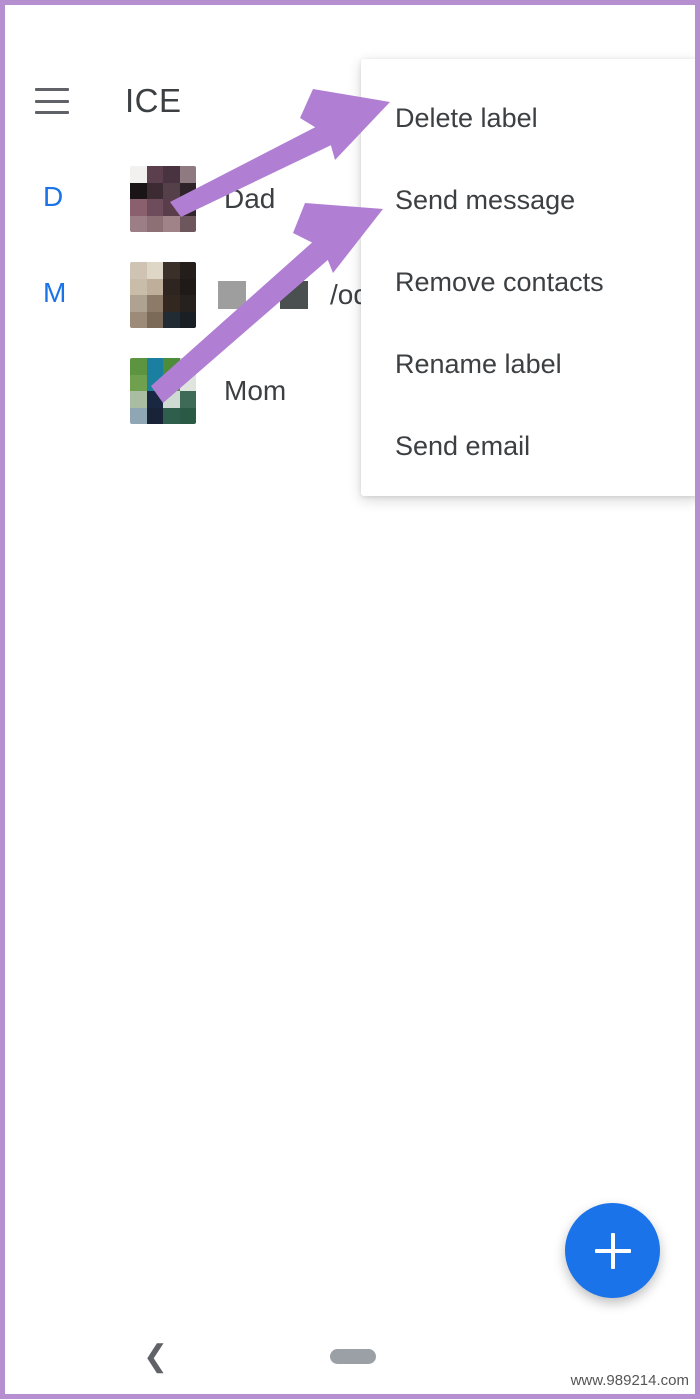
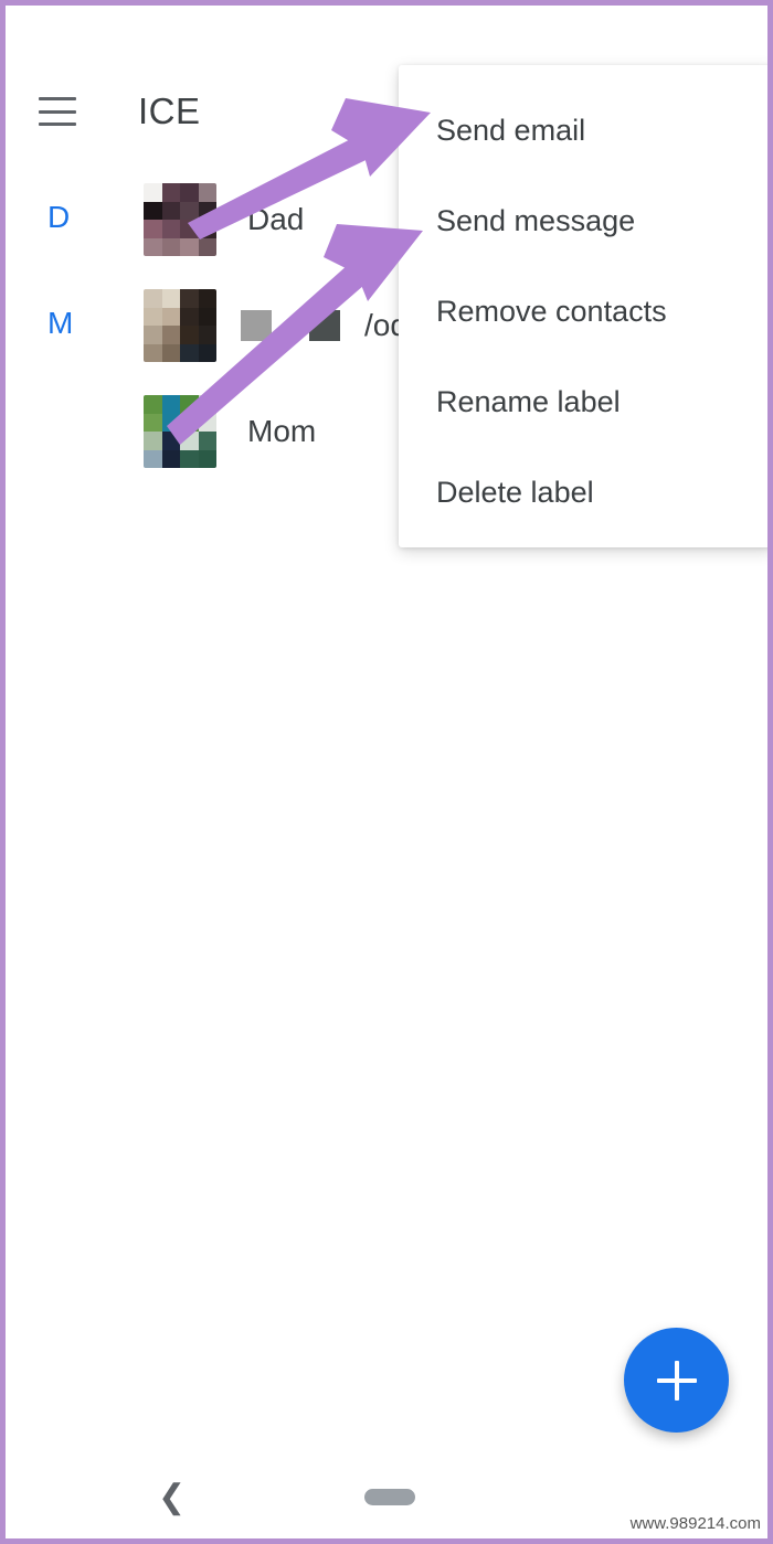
  ICE
  D
  Dad
  M
  Mom
- Delete label
+ Send email
  Send message
  Remove contacts
  Rename label
- Send email
+ Delete label
  ❮
  www.989214.com
